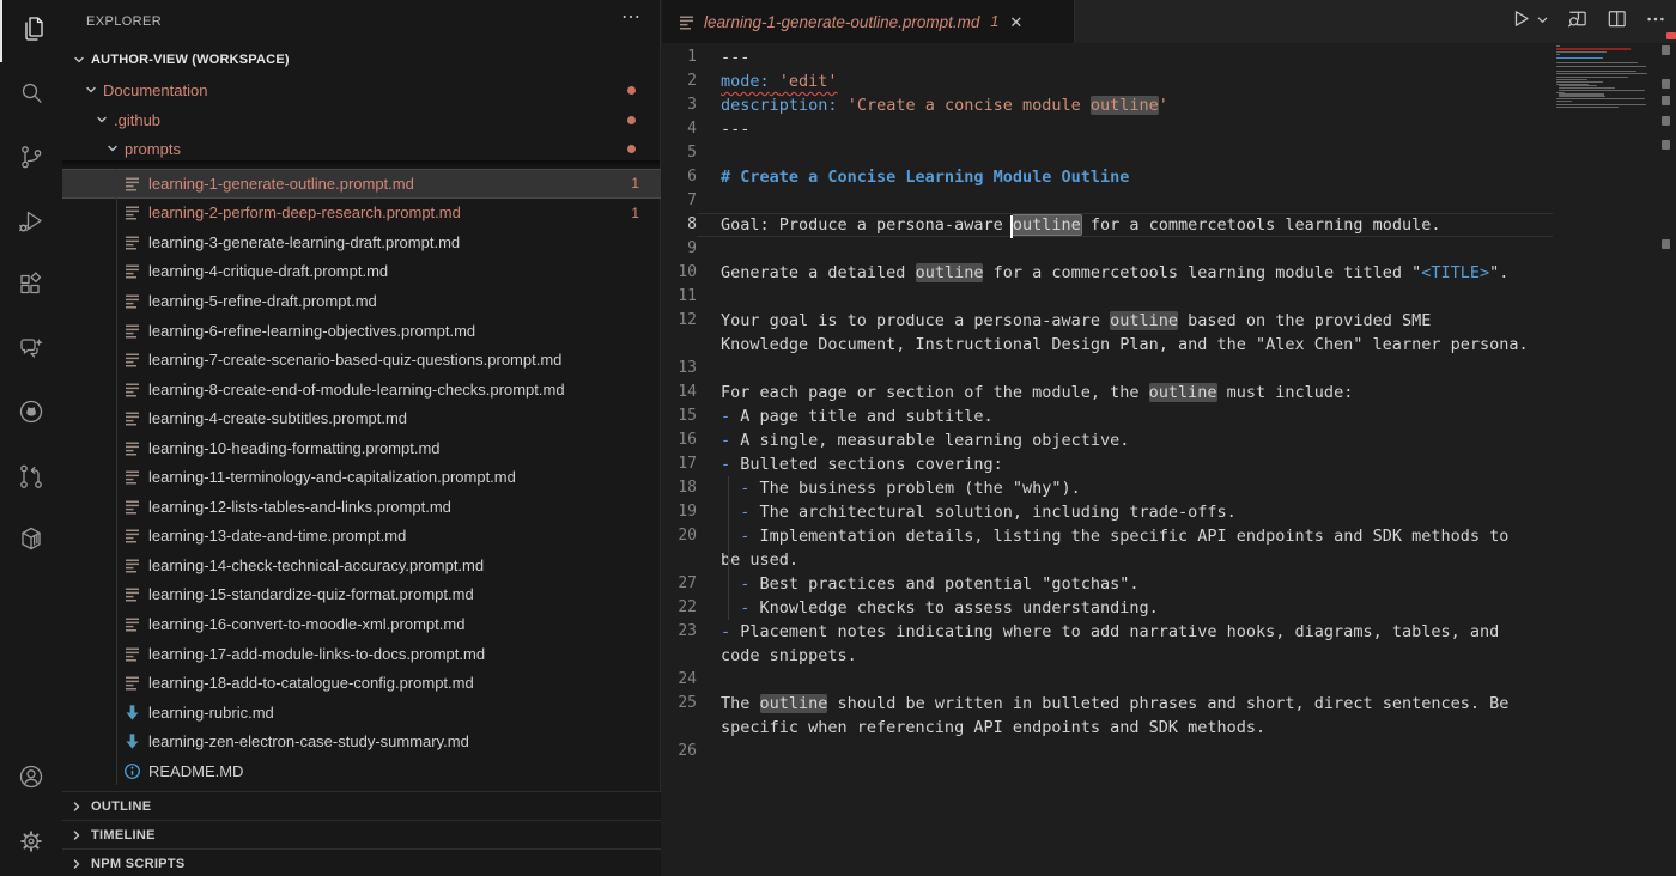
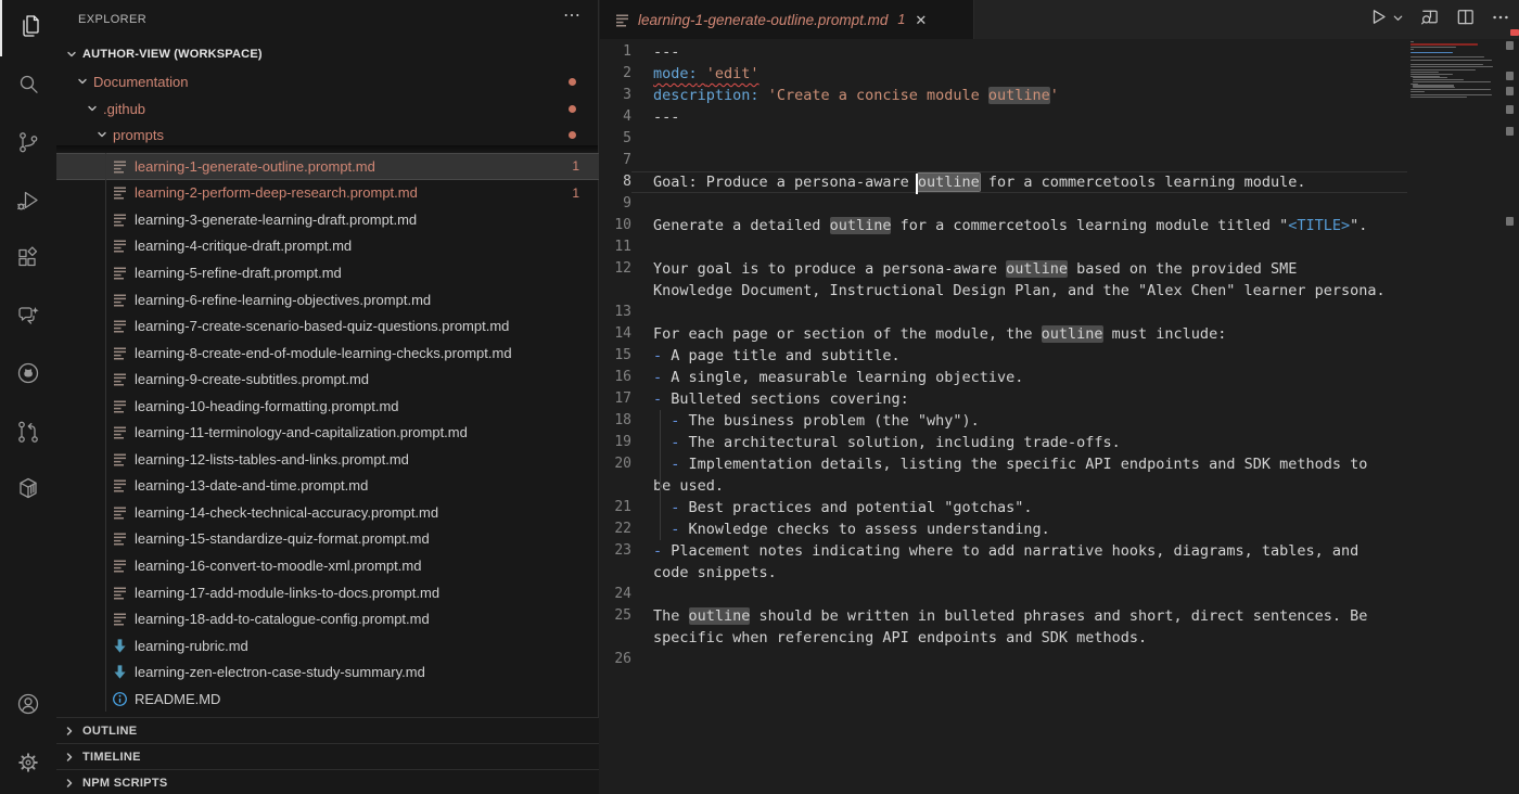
  EXPLORER
  ⋯
  AUTHOR-VIEW (WORKSPACE)
  Documentation
  .github
  prompts
  learning-1-generate-outline.prompt.md
  1
  learning-2-perform-deep-research.prompt.md
  1
  learning-3-generate-learning-draft.prompt.md
  learning-4-critique-draft.prompt.md
  learning-5-refine-draft.prompt.md
  learning-6-refine-learning-objectives.prompt.md
  learning-7-create-scenario-based-quiz-questions.prompt.md
  learning-8-create-end-of-module-learning-checks.prompt.md
- learning-4-create-subtitles.prompt.md
+ learning-9-create-subtitles.prompt.md
  learning-10-heading-formatting.prompt.md
  learning-11-terminology-and-capitalization.prompt.md
  learning-12-lists-tables-and-links.prompt.md
  learning-13-date-and-time.prompt.md
  learning-14-check-technical-accuracy.prompt.md
  learning-15-standardize-quiz-format.prompt.md
  learning-16-convert-to-moodle-xml.prompt.md
  learning-17-add-module-links-to-docs.prompt.md
  learning-18-add-to-catalogue-config.prompt.md
  learning-rubric.md
  learning-zen-electron-case-study-summary.md
  README.MD
  OUTLINE
  TIMELINE
  NPM SCRIPTS
  learning-1-generate-outline.prompt.md
  1
  ✕
  1
  ---
  2
  mode: 'edit'
  3
  description: 'Create a concise module outline'
  4
  ---
  5
- 6
- # Create a Concise Learning Module Outline
  7
  8
  Goal: Produce a persona-aware outline for a commercetools learning module.
  9
  10
  Generate a detailed outline for a commercetools learning module titled "<TITLE>".
  11
  12
  Your goal is to produce a persona-aware outline based on the provided SME
  Knowledge Document, Instructional Design Plan, and the "Alex Chen" learner persona.
  13
  14
  For each page or section of the module, the outline must include:
  15
  - A page title and subtitle.
  16
  - A single, measurable learning objective.
  17
  - Bulleted sections covering:
  18
  - The business problem (the "why").
  19
  - The architectural solution, including trade-offs.
  20
  - Implementation details, listing the specific API endpoints and SDK methods to
  be used.
- 27
+ 21
  - Best practices and potential "gotchas".
  22
  - Knowledge checks to assess understanding.
  23
  - Placement notes indicating where to add narrative hooks, diagrams, tables, and
  code snippets.
  24
  25
  The outline should be written in bulleted phrases and short, direct sentences. Be
  specific when referencing API endpoints and SDK methods.
  26
